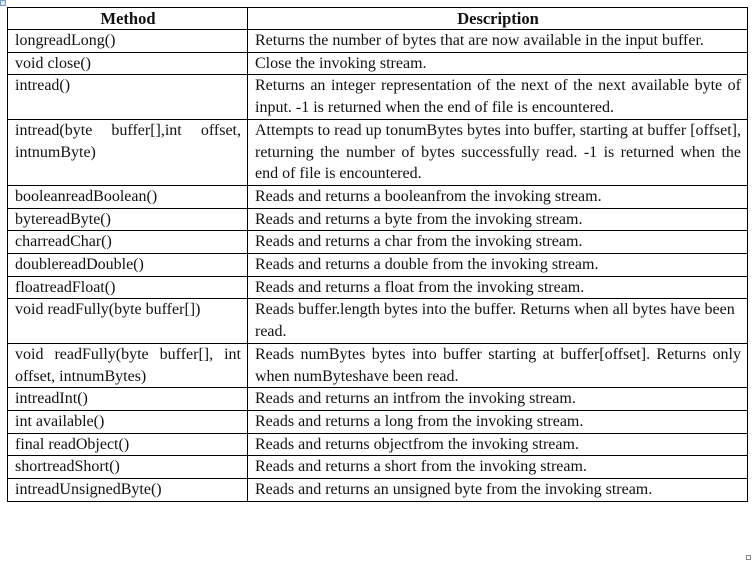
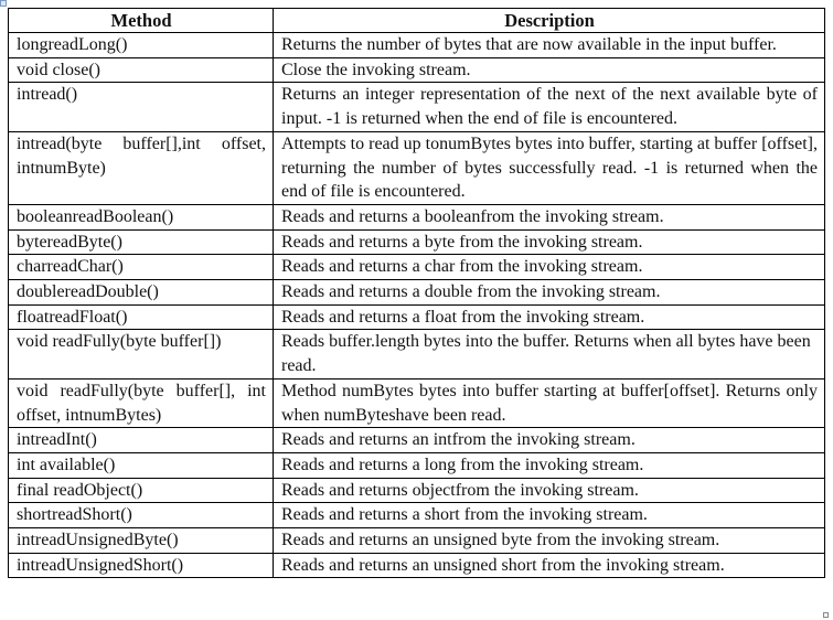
  Method	Description
  longreadLong()	Returns the number of bytes that are now available in the input buffer.
  void close()	Close the invoking stream.
  intread()	Returns an integer representation of the next of the next available byte of input. -1 is returned when the end of file is encountered.
  intread(byte buffer[],int offset, intnumByte)	Attempts to read up tonumBytes bytes into buffer, starting at buffer [offset], returning the number of bytes successfully read. -1 is returned when the end of file is encountered.
  booleanreadBoolean()	Reads and returns a booleanfrom the invoking stream.
  bytereadByte()	Reads and returns a byte from the invoking stream.
  charreadChar()	Reads and returns a char from the invoking stream.
  doublereadDouble()	Reads and returns a double from the invoking stream.
  floatreadFloat()	Reads and returns a float from the invoking stream.
  void readFully(byte buffer[])	Reads buffer.length bytes into the buffer. Returns when all bytes have been read.
- void readFully(byte buffer[], int offset, intnumBytes)	Reads numBytes bytes into buffer starting at buffer[offset]. Returns only when numByteshave been read.
+ void readFully(byte buffer[], int offset, intnumBytes)	Method numBytes bytes into buffer starting at buffer[offset]. Returns only when numByteshave been read.
  intreadInt()	Reads and returns an intfrom the invoking stream.
  int available()	Reads and returns a long from the invoking stream.
  final readObject()	Reads and returns objectfrom the invoking stream.
  shortreadShort()	Reads and returns a short from the invoking stream.
  intreadUnsignedByte()	Reads and returns an unsigned byte from the invoking stream.
+ intreadUnsignedShort()	Reads and returns an unsigned short from the invoking stream.
